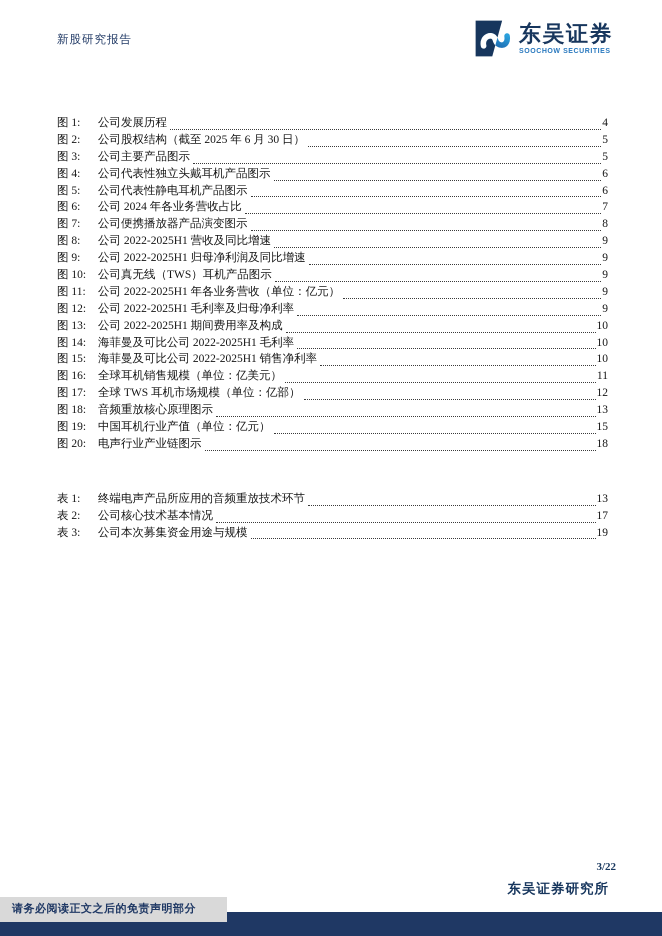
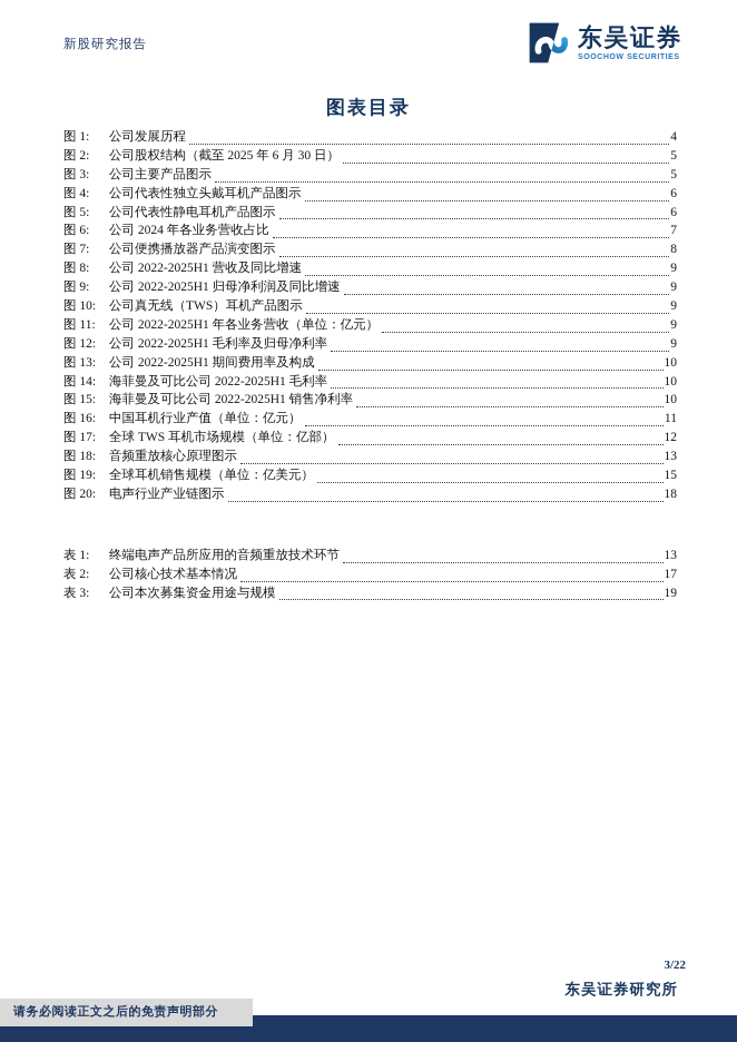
  新股研究报告
  东吴证券
+ 图表目录
  图 1:
  公司发展历程
  4
  图 2:
  公司股权结构（截至 2025 年 6 月 30 日）
  5
  图 3:
  公司主要产品图示
  5
  图 4:
  公司代表性独立头戴耳机产品图示
  6
  图 5:
  公司代表性静电耳机产品图示
  6
  图 6:
  公司 2024 年各业务营收占比
  7
  图 7:
  公司便携播放器产品演变图示
  8
  图 8:
  公司 2022-2025H1 营收及同比增速
  9
  图 9:
  公司 2022-2025H1 归母净利润及同比增速
  9
  图 10:
  公司真无线（TWS）耳机产品图示
  9
  图 11:
  公司 2022-2025H1 年各业务营收（单位：亿元）
  9
  图 12:
  公司 2022-2025H1 毛利率及归母净利率
  9
  图 13:
  公司 2022-2025H1 期间费用率及构成
  10
  图 14:
  海菲曼及可比公司 2022-2025H1 毛利率
  10
  图 15:
  海菲曼及可比公司 2022-2025H1 销售净利率
  10
  图 16:
- 全球耳机销售规模（单位：亿美元）
+ 中国耳机行业产值（单位：亿元）
  11
  图 17:
  全球 TWS 耳机市场规模（单位：亿部）
  12
  图 18:
  音频重放核心原理图示
  13
  图 19:
- 中国耳机行业产值（单位：亿元）
+ 全球耳机销售规模（单位：亿美元）
  15
  图 20:
  电声行业产业链图示
  18
  表 1:
  终端电声产品所应用的音频重放技术环节
  13
  表 2:
  公司核心技术基本情况
  17
  表 3:
  公司本次募集资金用途与规模
  19
  3/22
  东吴证券研究所
  请务必阅读正文之后的免责声明部分
